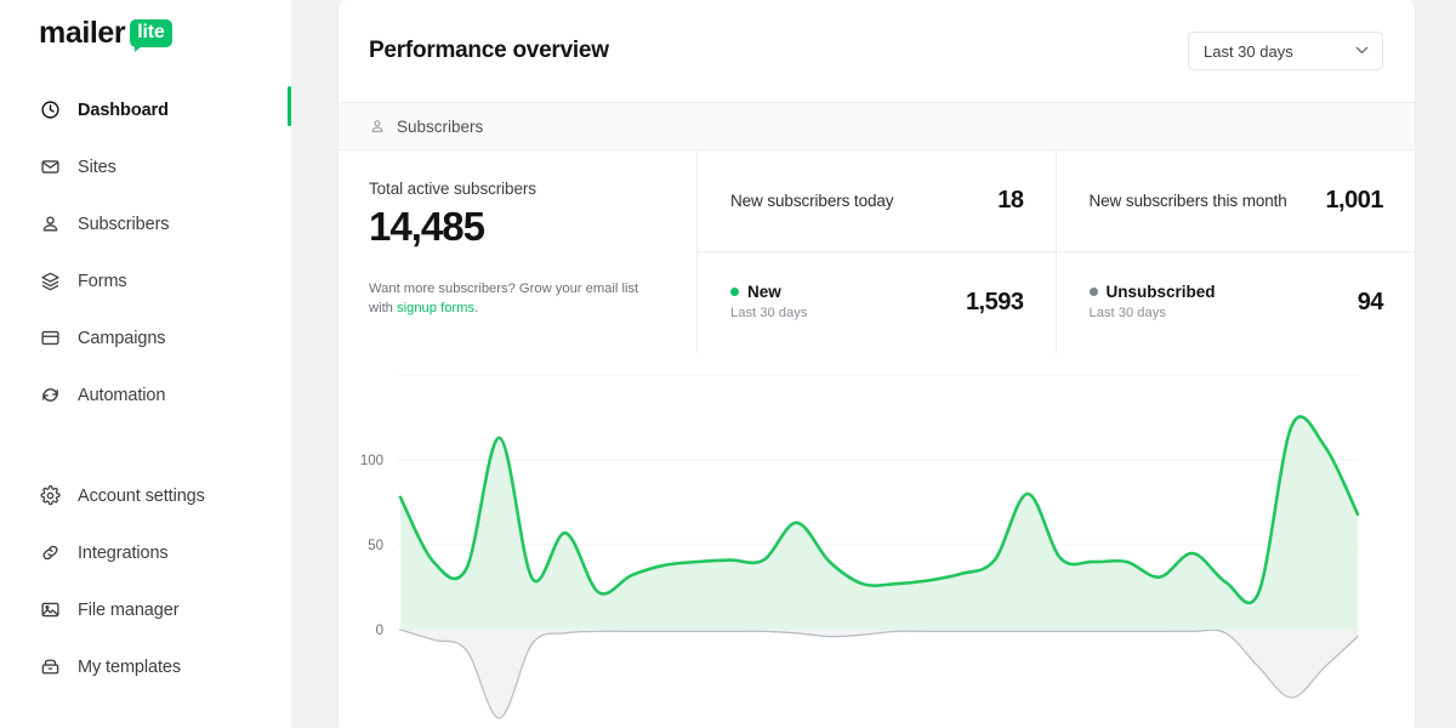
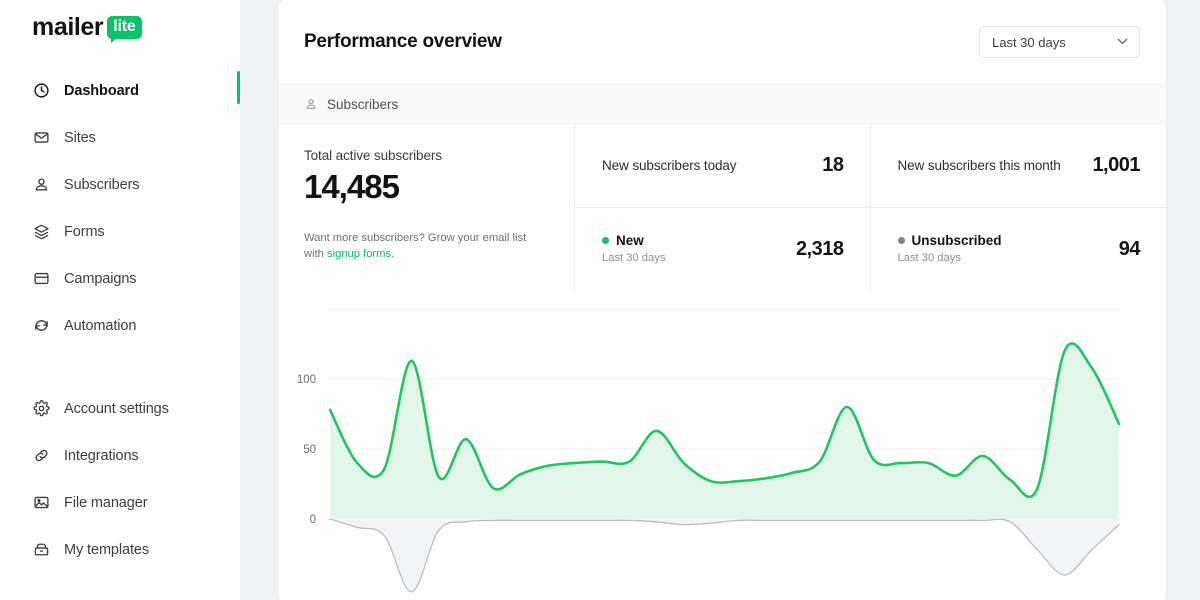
  mailer
  lite
  Dashboard
  Sites
  Subscribers
  Forms
  Campaigns
  Automation
  Account settings
  Integrations
  File manager
  My templates
  Performance overview
  Last 30 days
  Subscribers
  Total active subscribers
  14,485
  Want more subscribers? Grow your email list with signup forms.
  New subscribers today
  18
  New subscribers this month
  1,001
  New
  Last 30 days
- 1,593
+ 2,318
  Unsubscribed
  Last 30 days
  94
  0
  50
  100
